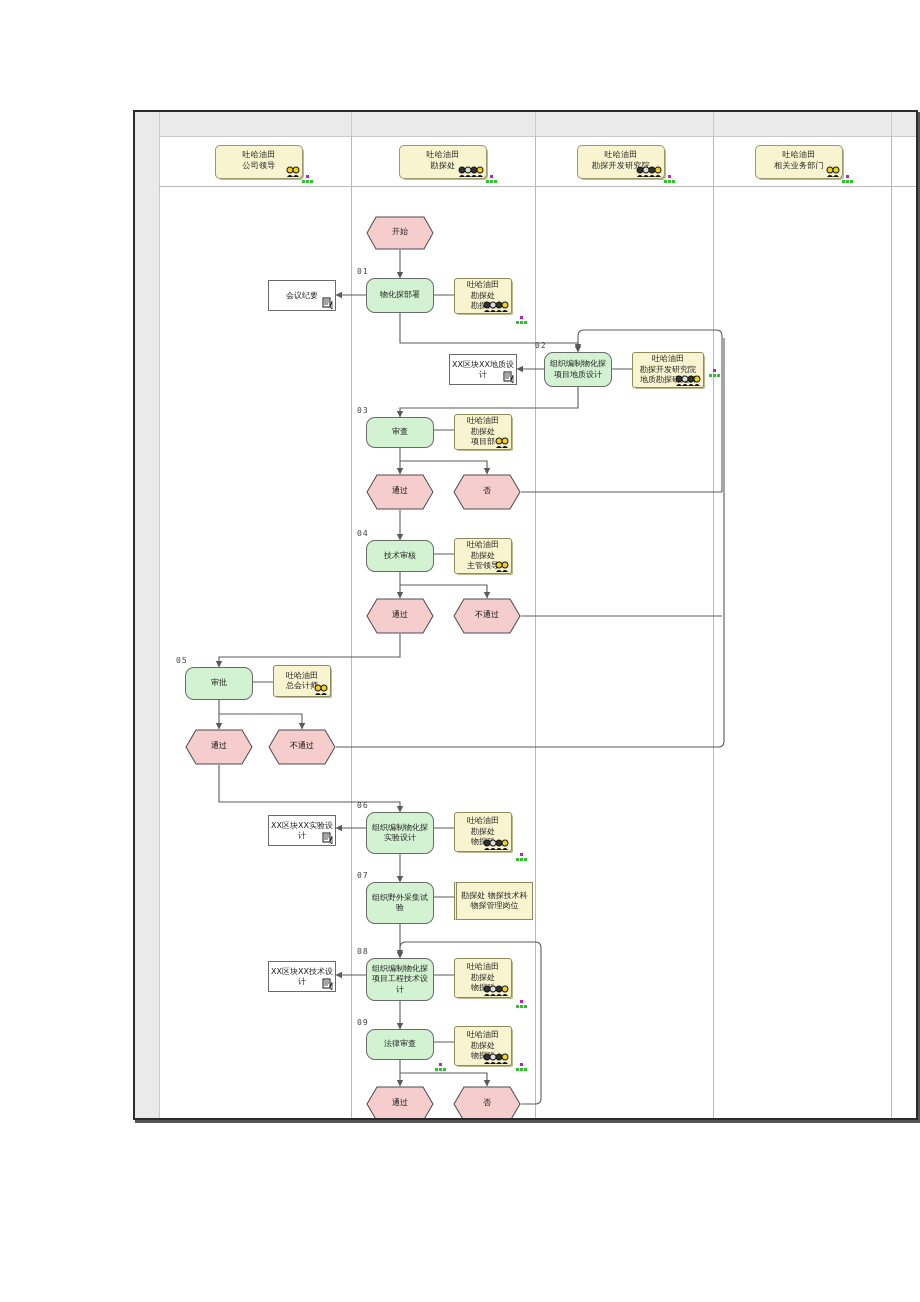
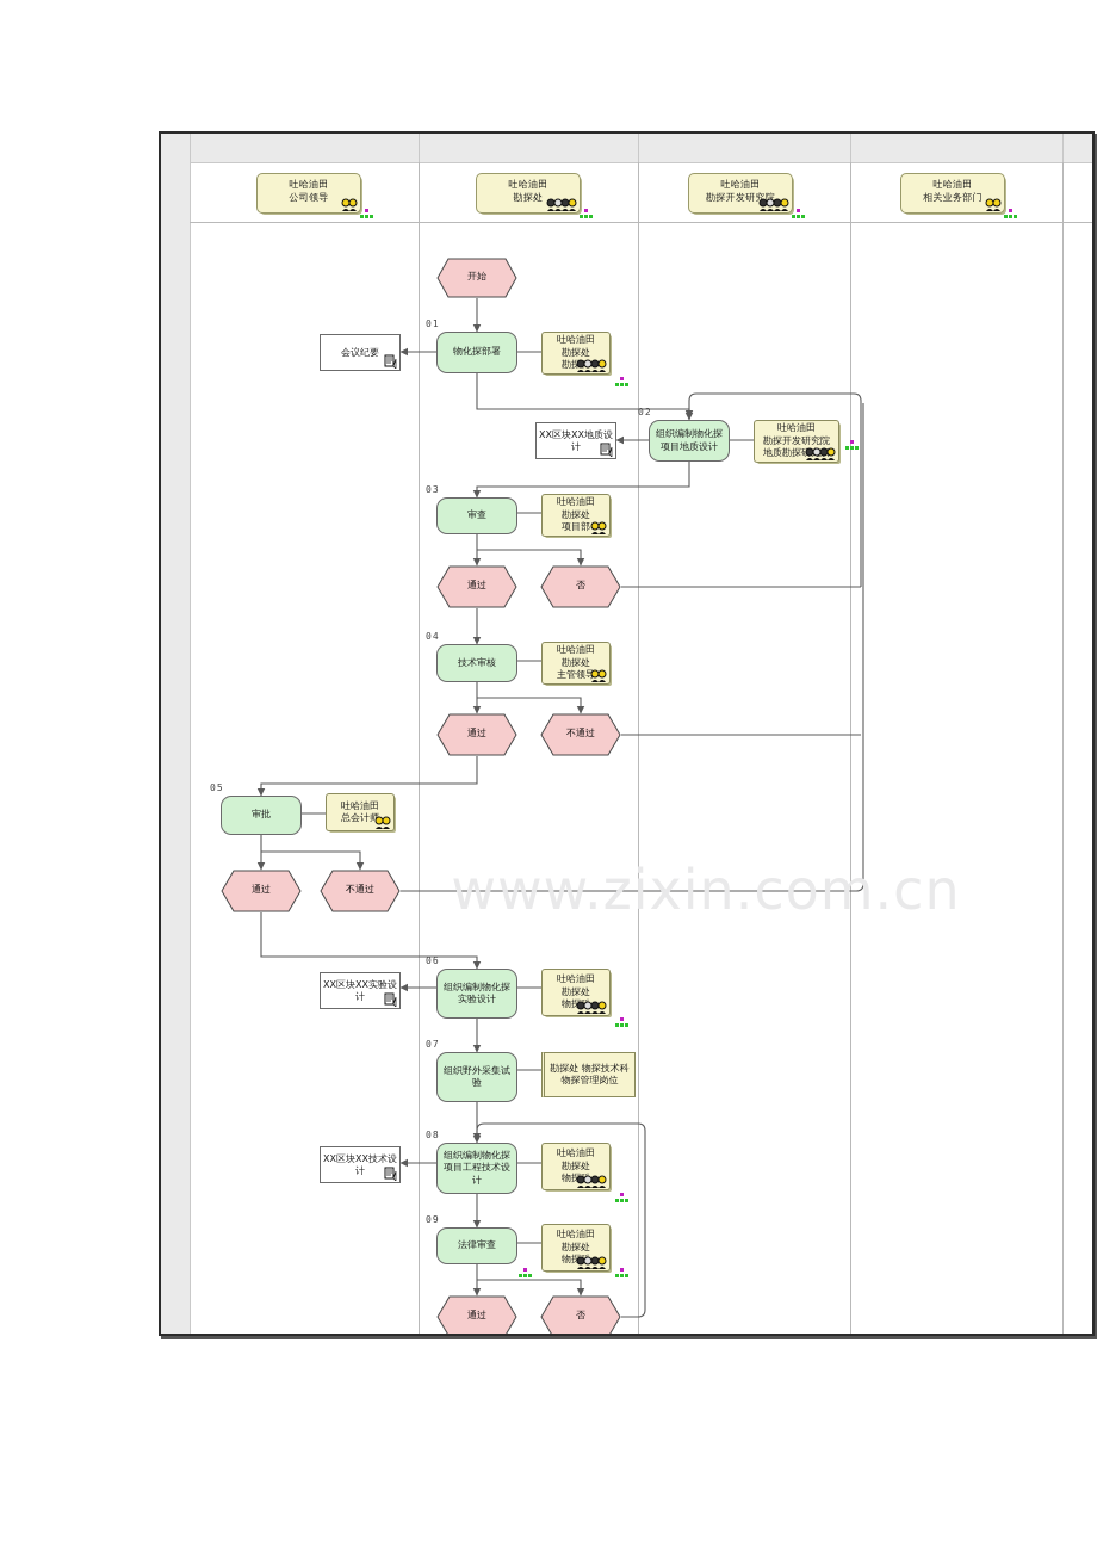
  吐哈油田
  公司领导
  吐哈油田
  勘探处
  吐哈油田
  勘探开发研究院
  吐哈油田
  相关业务部门
  开始
  01
  物化探部署
  会议纪要
  吐哈油田
  勘探处
  02
  组织编制物化探项目地质设计
  XX区块XX地质设计
  吐哈油田
  勘探开发研究院
  03
  审查
  吐哈油田
  勘探处
  项目部
  通过
  否
  04
  技术审核
  吐哈油田
  勘探处
  主管领导
  通过
  不通过
  05
  审批
  吐哈油田
  总会计师
  通过
  不通过
  06
  组织编制物化探实验设计
  XX区块XX实验设计
  吐哈油田
  勘探处
  07
  组织野外采集试验
  勘探处 物探技术科
  物探管理岗位
  08
  组织编制物化探项目工程技术设计
  XX区块XX技术设计
  吐哈油田
  勘探处
  09
  法律审查
  吐哈油田
  勘探处
  通过
  否
+ www.zixin.com.cn
